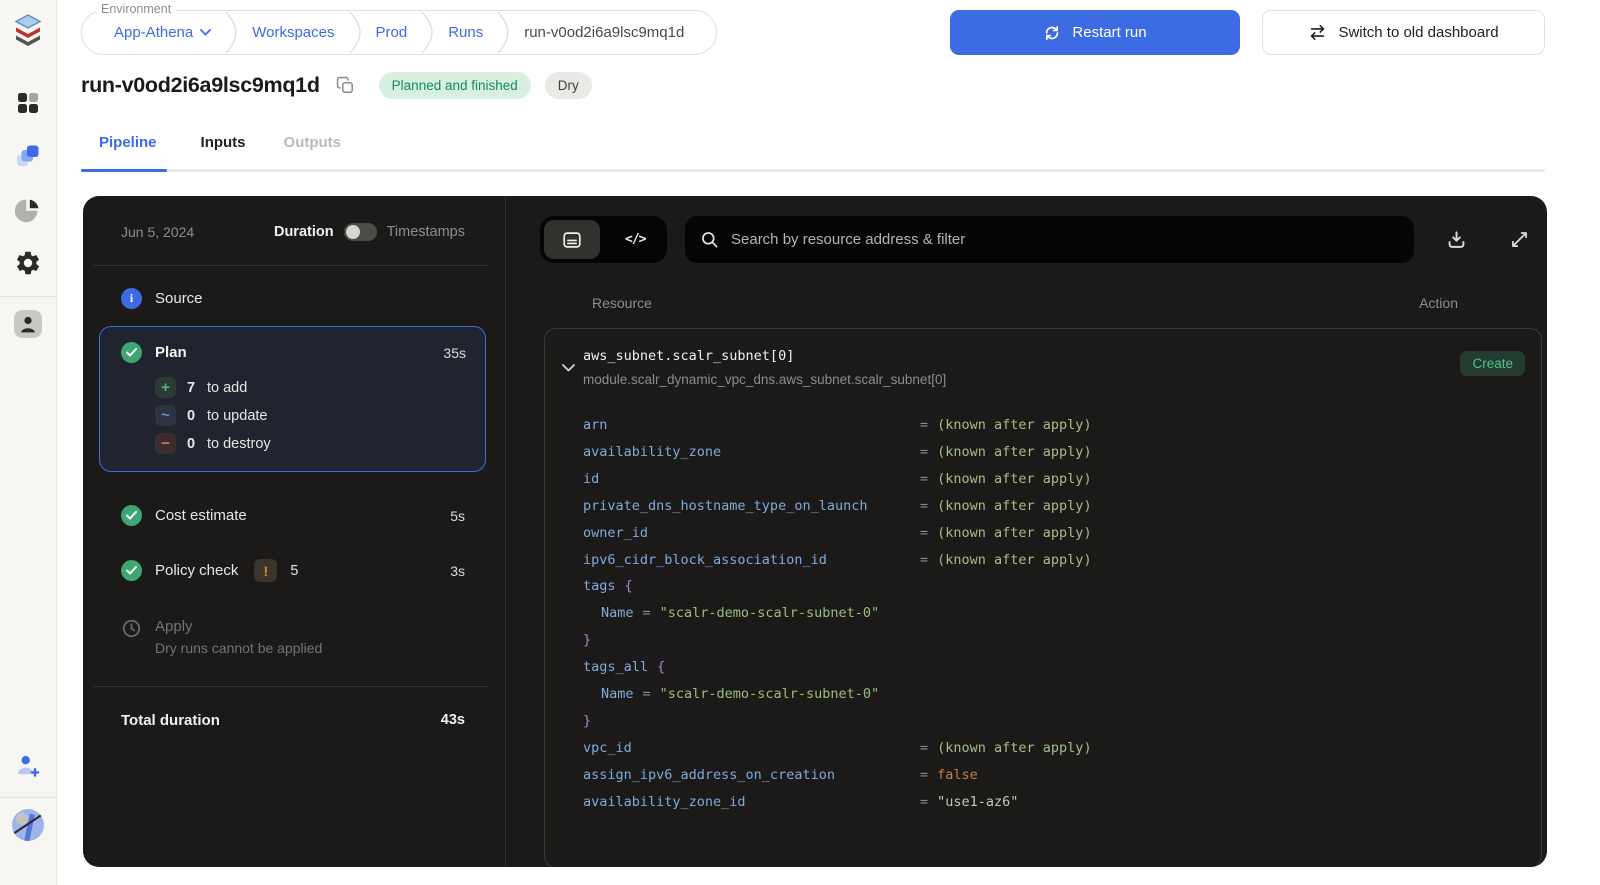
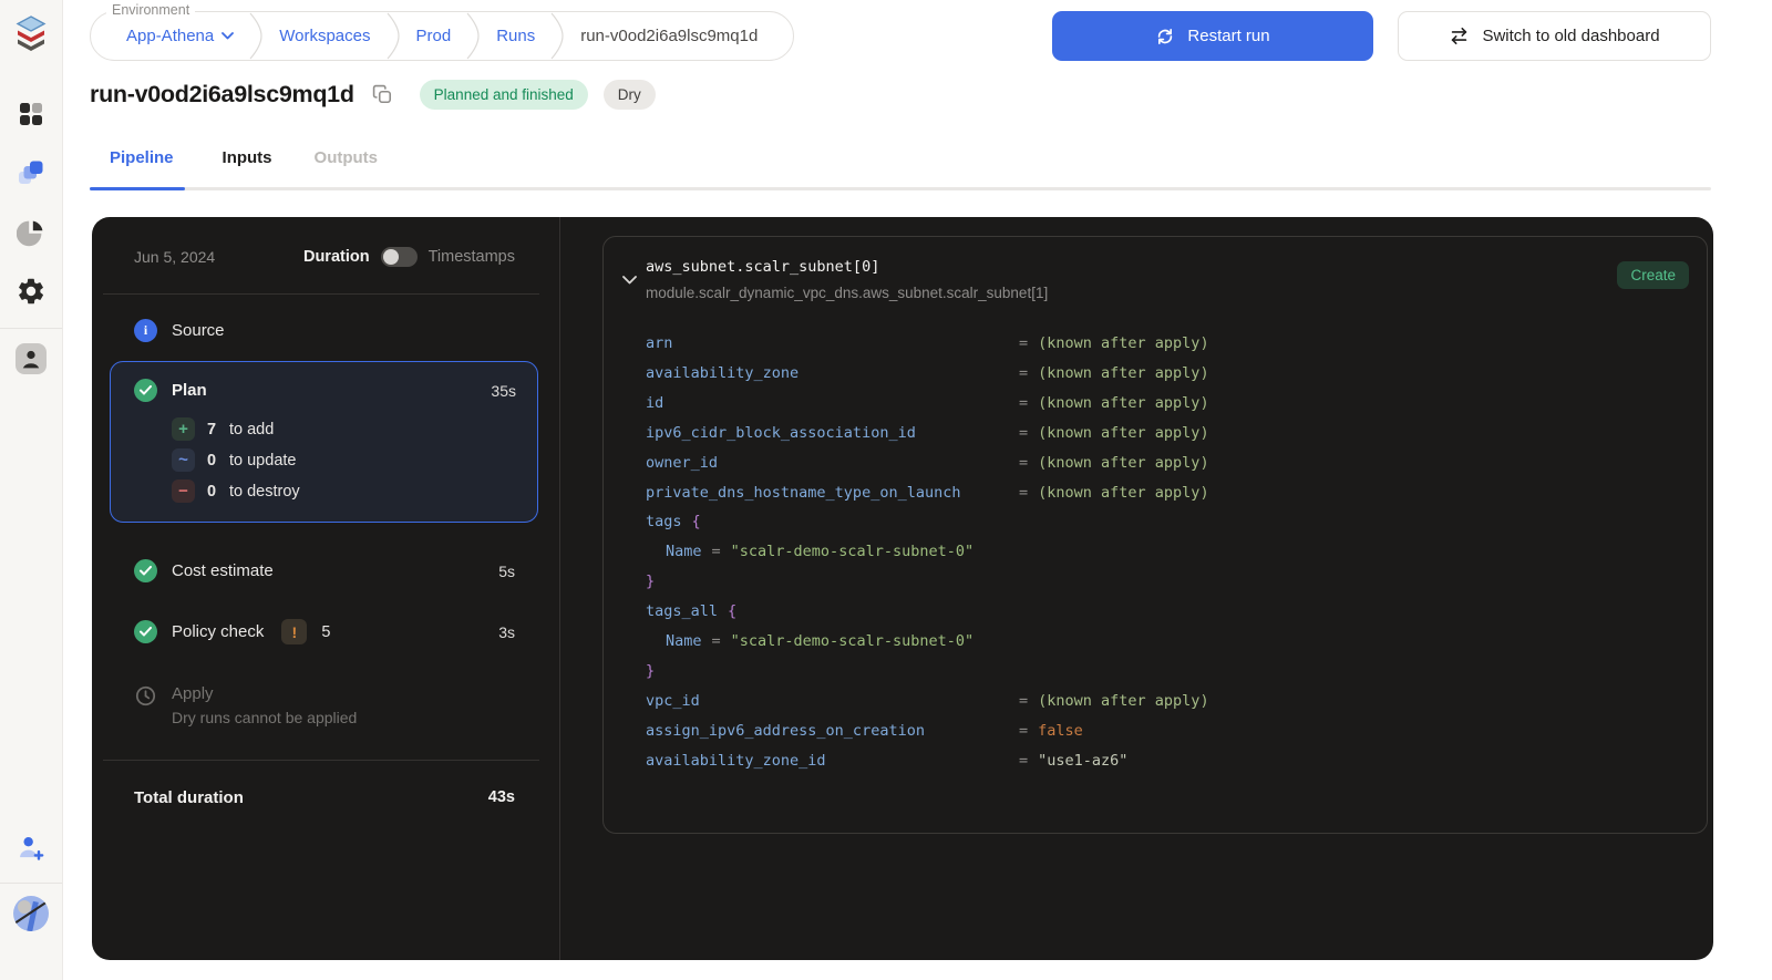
  Environment
  App-Athena
  Workspaces
  Prod
  Runs
  run-v0od2i6a9lsc9mq1d
  Restart run
  Switch to old dashboard
  run-v0od2i6a9lsc9mq1d
  Planned and finished
  Dry
  Pipeline
  Inputs
  Outputs
  Jun 5, 2024
  Duration
  Timestamps
  i
  Source
  Plan
  35s
  +
  7
  to add
  ~
  0
  to update
  −
  0
  to destroy
  Cost estimate
  5s
  Policy check
  !
  5
  3s
  Apply
  Dry runs cannot be applied
  Total duration
  43s
- </>
- Search by resource address & filter
- Resource
- Action
  aws_subnet.scalr_subnet[0]
- module.scalr_dynamic_vpc_dns.aws_subnet.scalr_subnet[0]
+ module.scalr_dynamic_vpc_dns.aws_subnet.scalr_subnet[1]
  Create
  arn
  =
  (known after apply)
  availability_zone
  =
  (known after apply)
  id
  =
  (known after apply)
- private_dns_hostname_type_on_launch
+ ipv6_cidr_block_association_id
  =
  (known after apply)
  owner_id
  =
  (known after apply)
- ipv6_cidr_block_association_id
+ private_dns_hostname_type_on_launch
  =
  (known after apply)
  tags
  {
  Name
  =
  "scalr-demo-scalr-subnet-0"
  }
  tags_all
  {
  Name
  =
  "scalr-demo-scalr-subnet-0"
  }
  vpc_id
  =
  (known after apply)
  assign_ipv6_address_on_creation
  =
  false
  availability_zone_id
  =
  "use1-az6"
